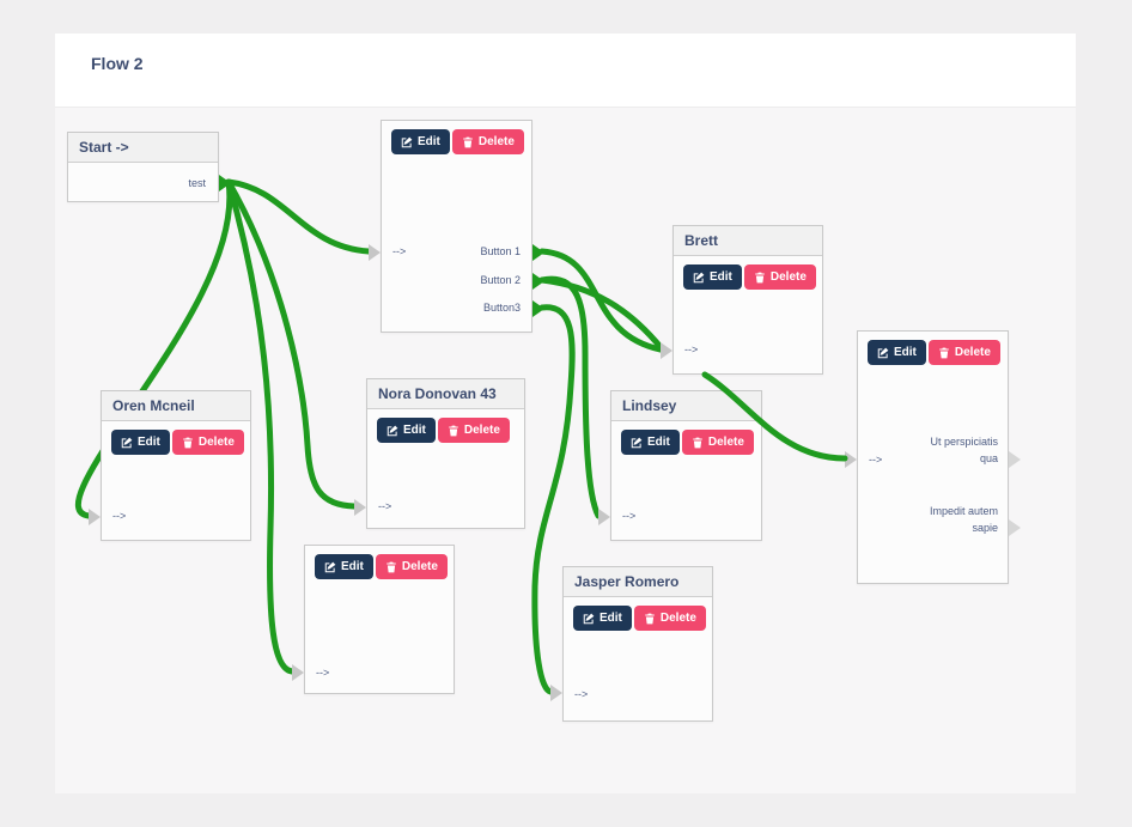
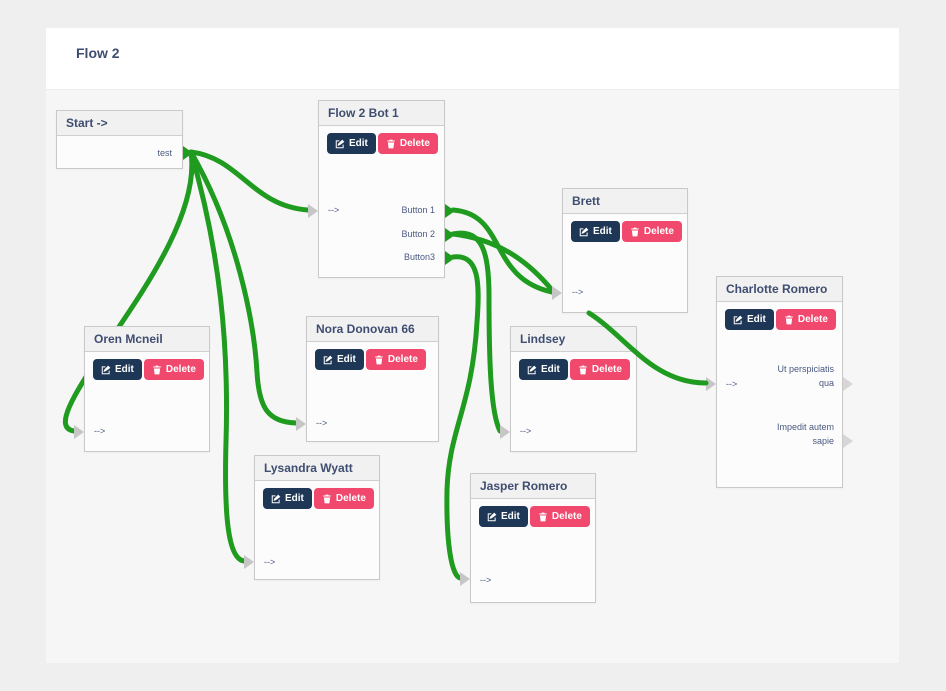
  Flow 2
  Start ->
  test
+ Flow 2 Bot 1
  Edit
  Delete
  -->
  Button 1
  Button 2
  Button3
  Brett
  Edit
  Delete
  -->
+ Charlotte Romero
  Edit
  Delete
  -->
  Ut perspiciatis qua
  Impedit autem sapie
  Oren Mcneil
  Edit
  Delete
  -->
- Nora Donovan 43
+ Nora Donovan 66
  Edit
  Delete
  -->
  Lindsey
  Edit
  Delete
  -->
+ Lysandra Wyatt
  Edit
  Delete
  -->
  Jasper Romero
  Edit
  Delete
  -->
